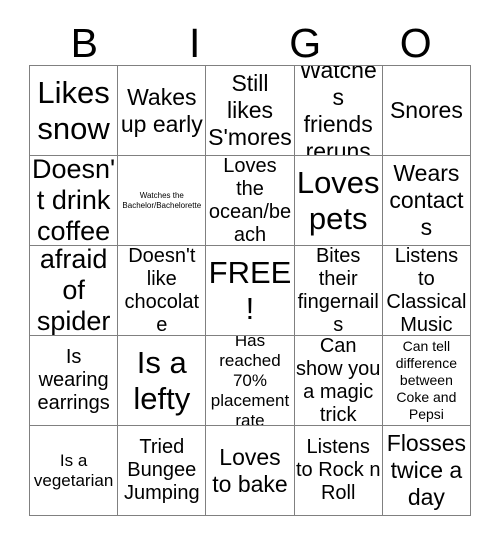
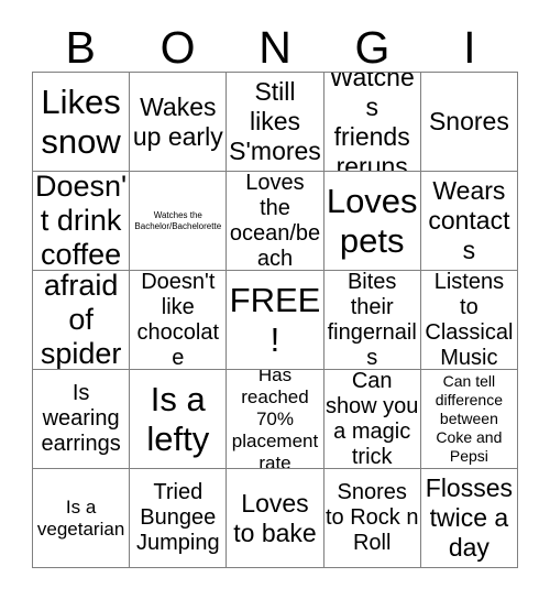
  B
- I
+ O
+ N
  G
- O
+ I
  Likes snow
  Wakes up early
  Still likes S'mores
  Watches friends reruns
  Snores
  Doesn't drink coffee
  Watches the Bachelor/Bachelorette
  Loves the ocean/beach
  Loves pets
  Wears contacts
  afraid of spider
  Doesn't like chocolate
  FREE!
  Bites their fingernails
  Listens to Classical Music
  Is wearing earrings
  Is a lefty
  Has reached 70% placement rate
  Can show you a magic trick
  Can tell difference between Coke and Pepsi
  Is a vegetarian
  Tried Bungee Jumping
  Loves to bake
- Listens to Rock n Roll
+ Snores to Rock n Roll
  Flosses twice a day
